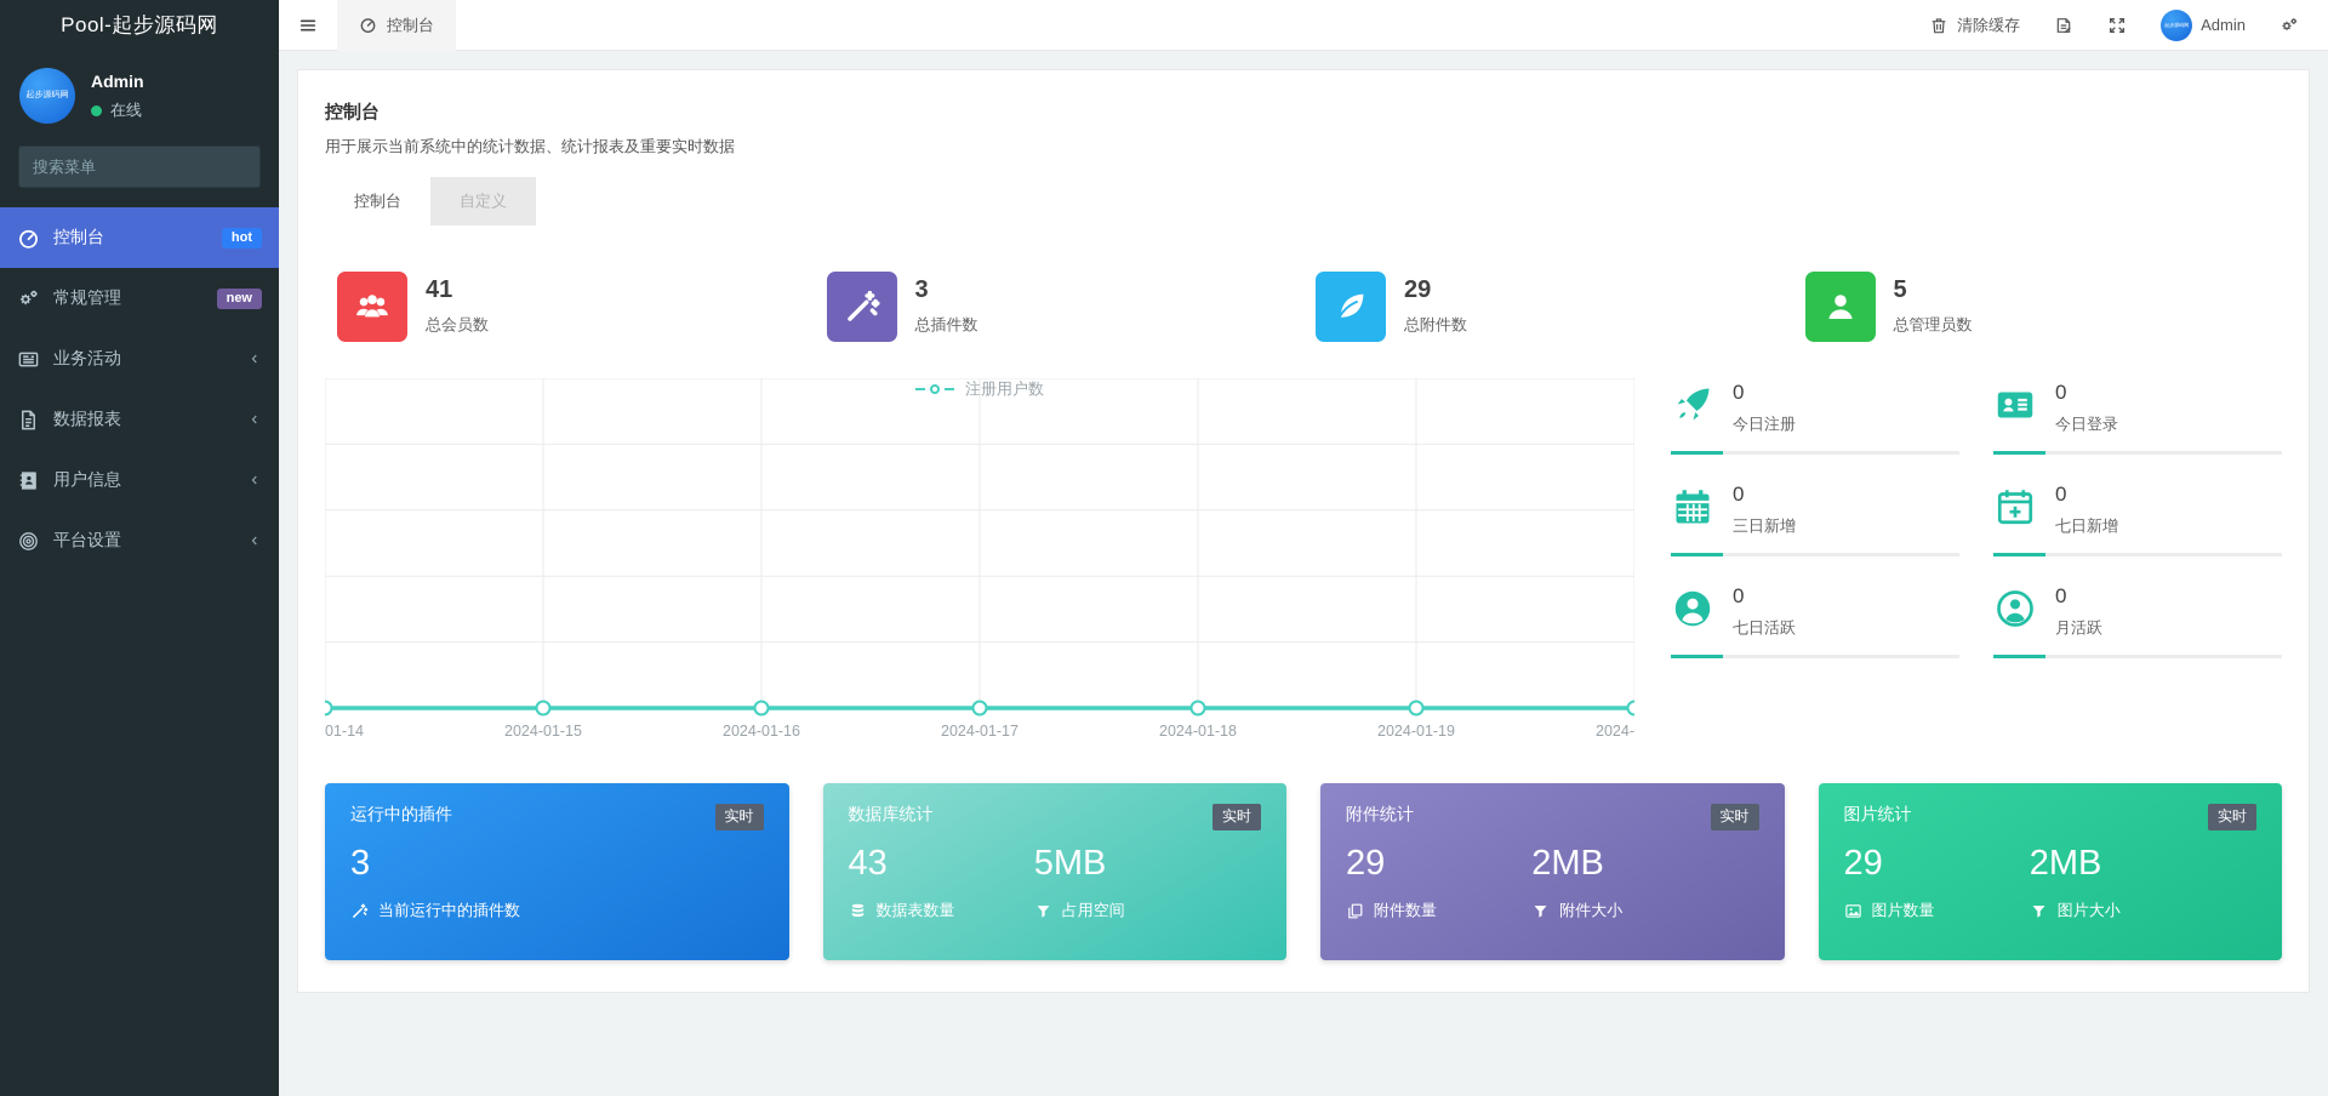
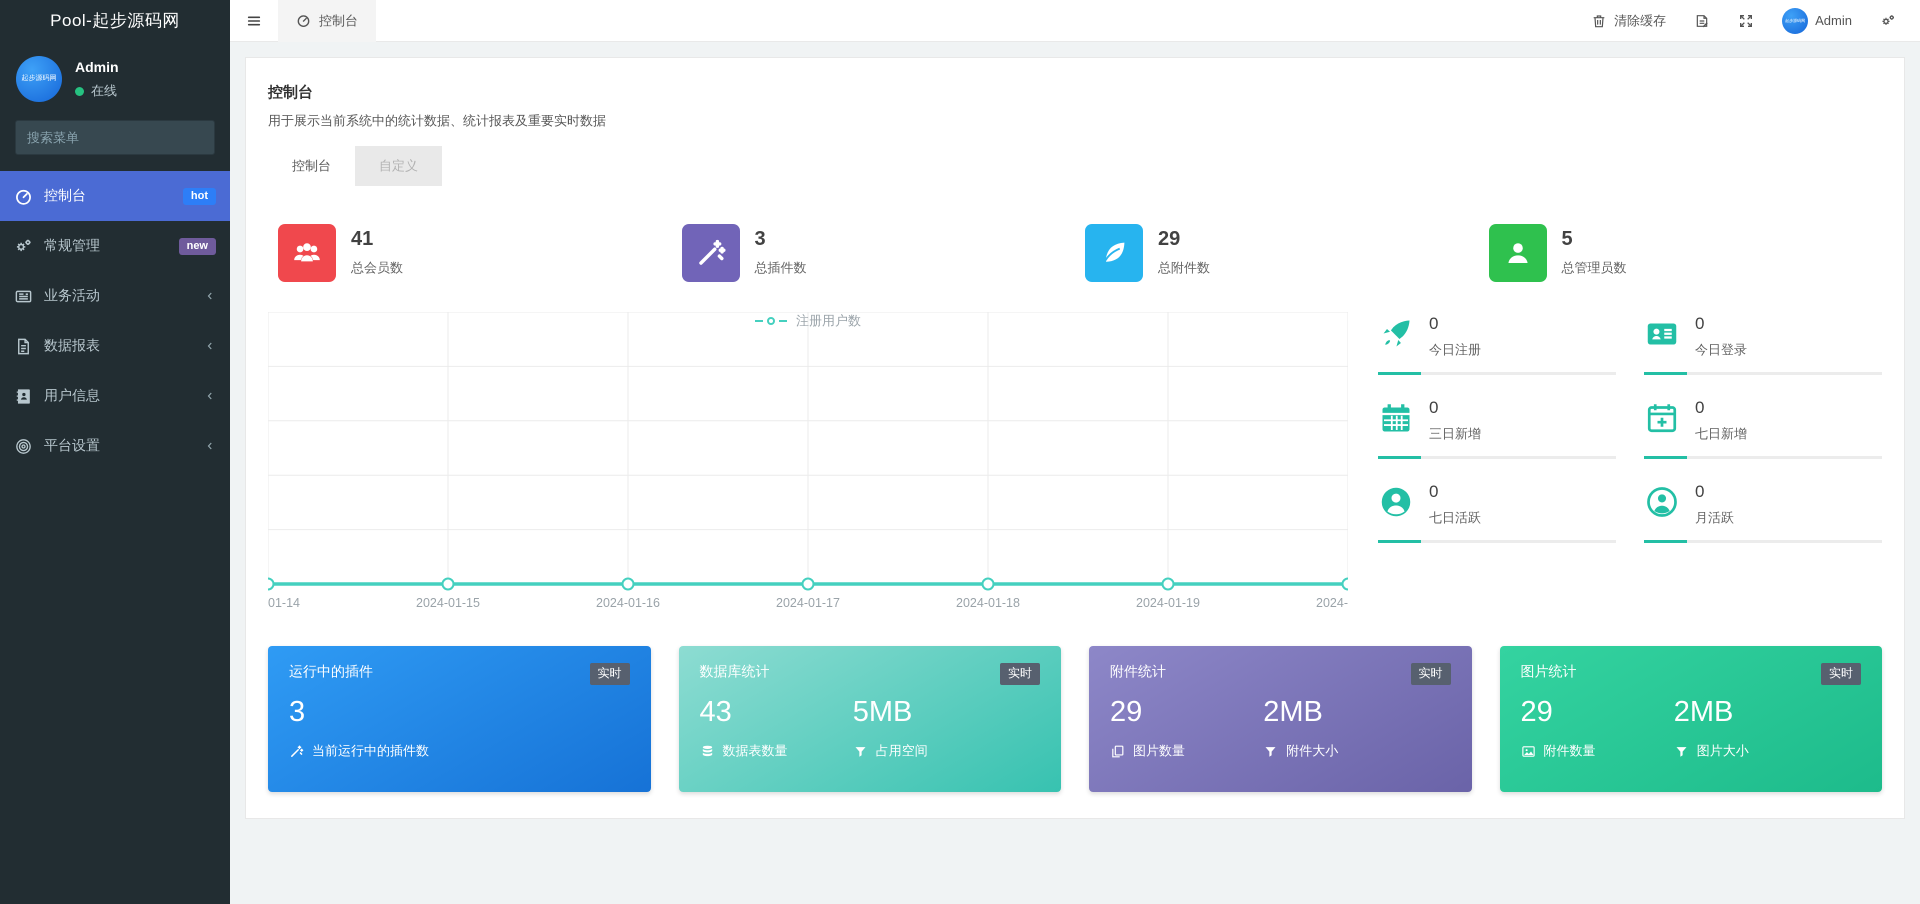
  Pool-起步源码网
  Admin
  在线
  搜索菜单
  控制台
  hot
  常规管理
  new
  业务活动
  数据报表
  用户信息
  平台设置
  控制台
  清除缓存
  Admin
  控制台
  用于展示当前系统中的统计数据、统计报表及重要实时数据
  控制台
  自定义
  41
  总会员数
  3
  总插件数
  29
  总附件数
  5
  总管理员数
  注册用户数
  2024-01-15
  2024-01-16
  2024-01-17
  2024-01-18
  2024-01-19
  0
  今日注册
  0
  今日登录
  0
  三日新增
  0
  七日新增
  0
  七日活跃
  0
  月活跃
  运行中的插件
  实时
  3
  当前运行中的插件数
  数据库统计
  实时
  43
  数据表数量
  5MB
  占用空间
  附件统计
  实时
  29
- 附件数量
+ 图片数量
  2MB
  附件大小
  图片统计
  实时
  29
- 图片数量
+ 附件数量
  2MB
  图片大小
